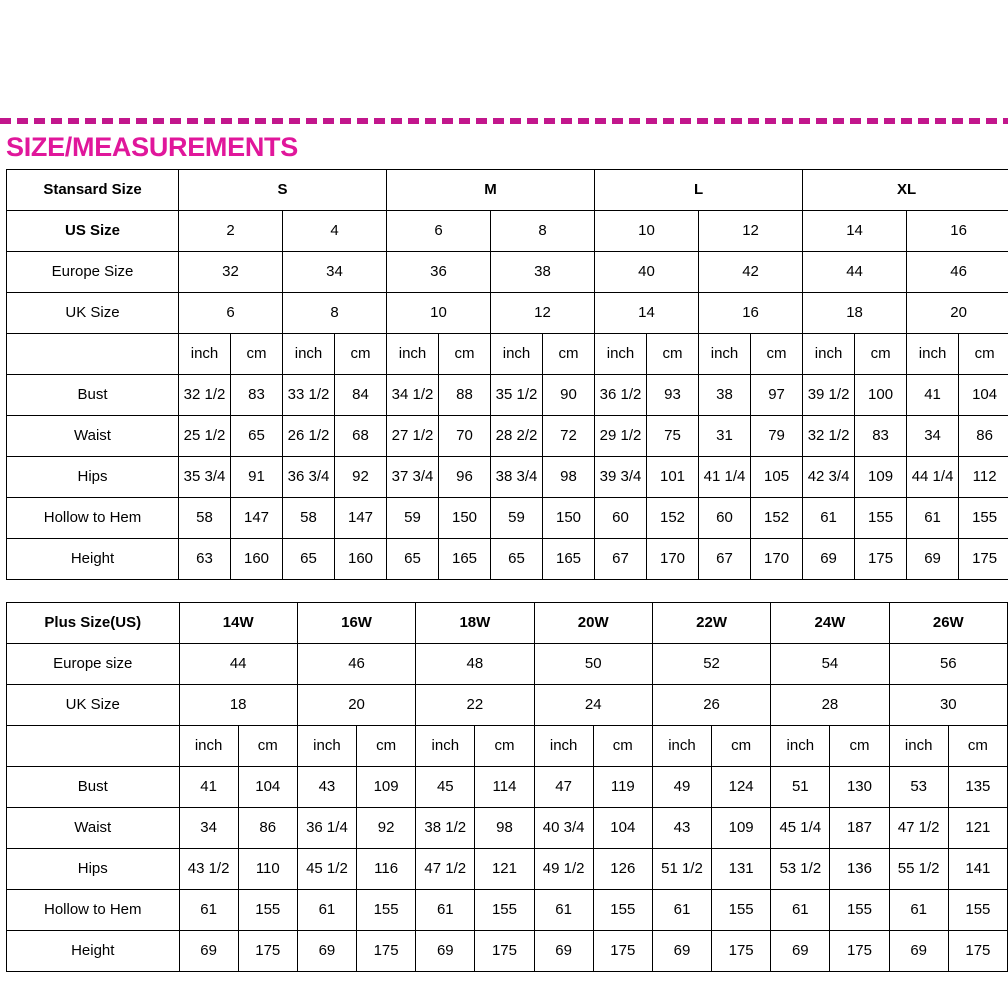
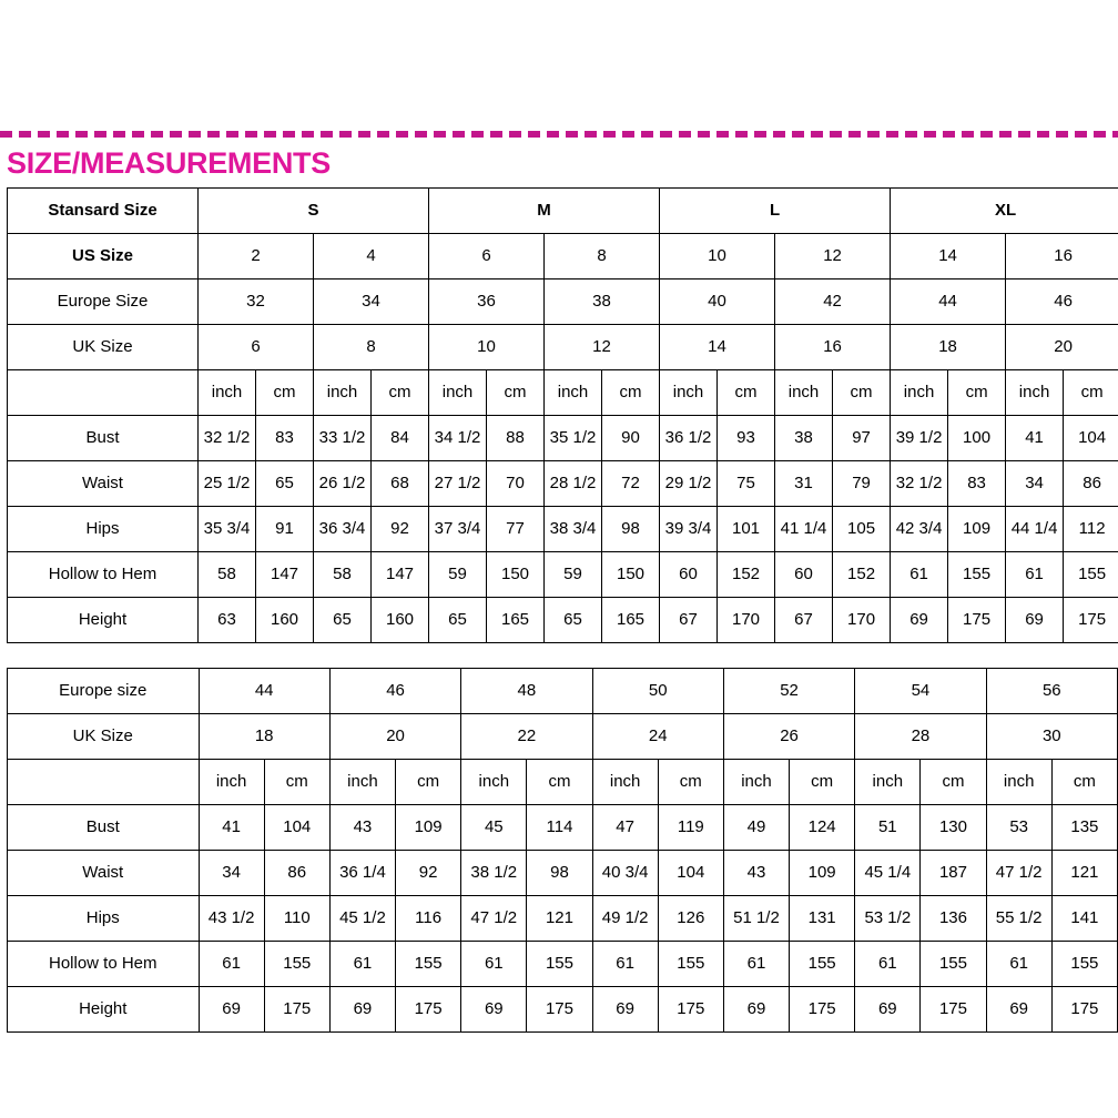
  SIZE/MEASUREMENTS
  Stansard Size	S	M	L	XL
  US Size	2	4	6	8	10	12	14	16
  Europe Size	32	34	36	38	40	42	44	46
  UK Size	6	8	10	12	14	16	18	20
  	inch	cm	inch	cm	inch	cm	inch	cm	inch	cm	inch	cm	inch	cm	inch	cm
  Bust	32 1/2	83	33 1/2	84	34 1/2	88	35 1/2	90	36 1/2	93	38	97	39 1/2	100	41	104
- Waist	25 1/2	65	26 1/2	68	27 1/2	70	28 2/2	72	29 1/2	75	31	79	32 1/2	83	34	86
+ Waist	25 1/2	65	26 1/2	68	27 1/2	70	28 1/2	72	29 1/2	75	31	79	32 1/2	83	34	86
- Hips	35 3/4	91	36 3/4	92	37 3/4	96	38 3/4	98	39 3/4	101	41 1/4	105	42 3/4	109	44 1/4	112
+ Hips	35 3/4	91	36 3/4	92	37 3/4	77	38 3/4	98	39 3/4	101	41 1/4	105	42 3/4	109	44 1/4	112
  Hollow to Hem	58	147	58	147	59	150	59	150	60	152	60	152	61	155	61	155
  Height	63	160	65	160	65	165	65	165	67	170	67	170	69	175	69	175
- Plus Size(US)	14W	16W	18W	20W	22W	24W	26W
  Europe size	44	46	48	50	52	54	56
  UK Size	18	20	22	24	26	28	30
  	inch	cm	inch	cm	inch	cm	inch	cm	inch	cm	inch	cm	inch	cm
  Bust	41	104	43	109	45	114	47	119	49	124	51	130	53	135
  Waist	34	86	36 1/4	92	38 1/2	98	40 3/4	104	43	109	45 1/4	187	47 1/2	121
  Hips	43 1/2	110	45 1/2	116	47 1/2	121	49 1/2	126	51 1/2	131	53 1/2	136	55 1/2	141
  Hollow to Hem	61	155	61	155	61	155	61	155	61	155	61	155	61	155
  Height	69	175	69	175	69	175	69	175	69	175	69	175	69	175
